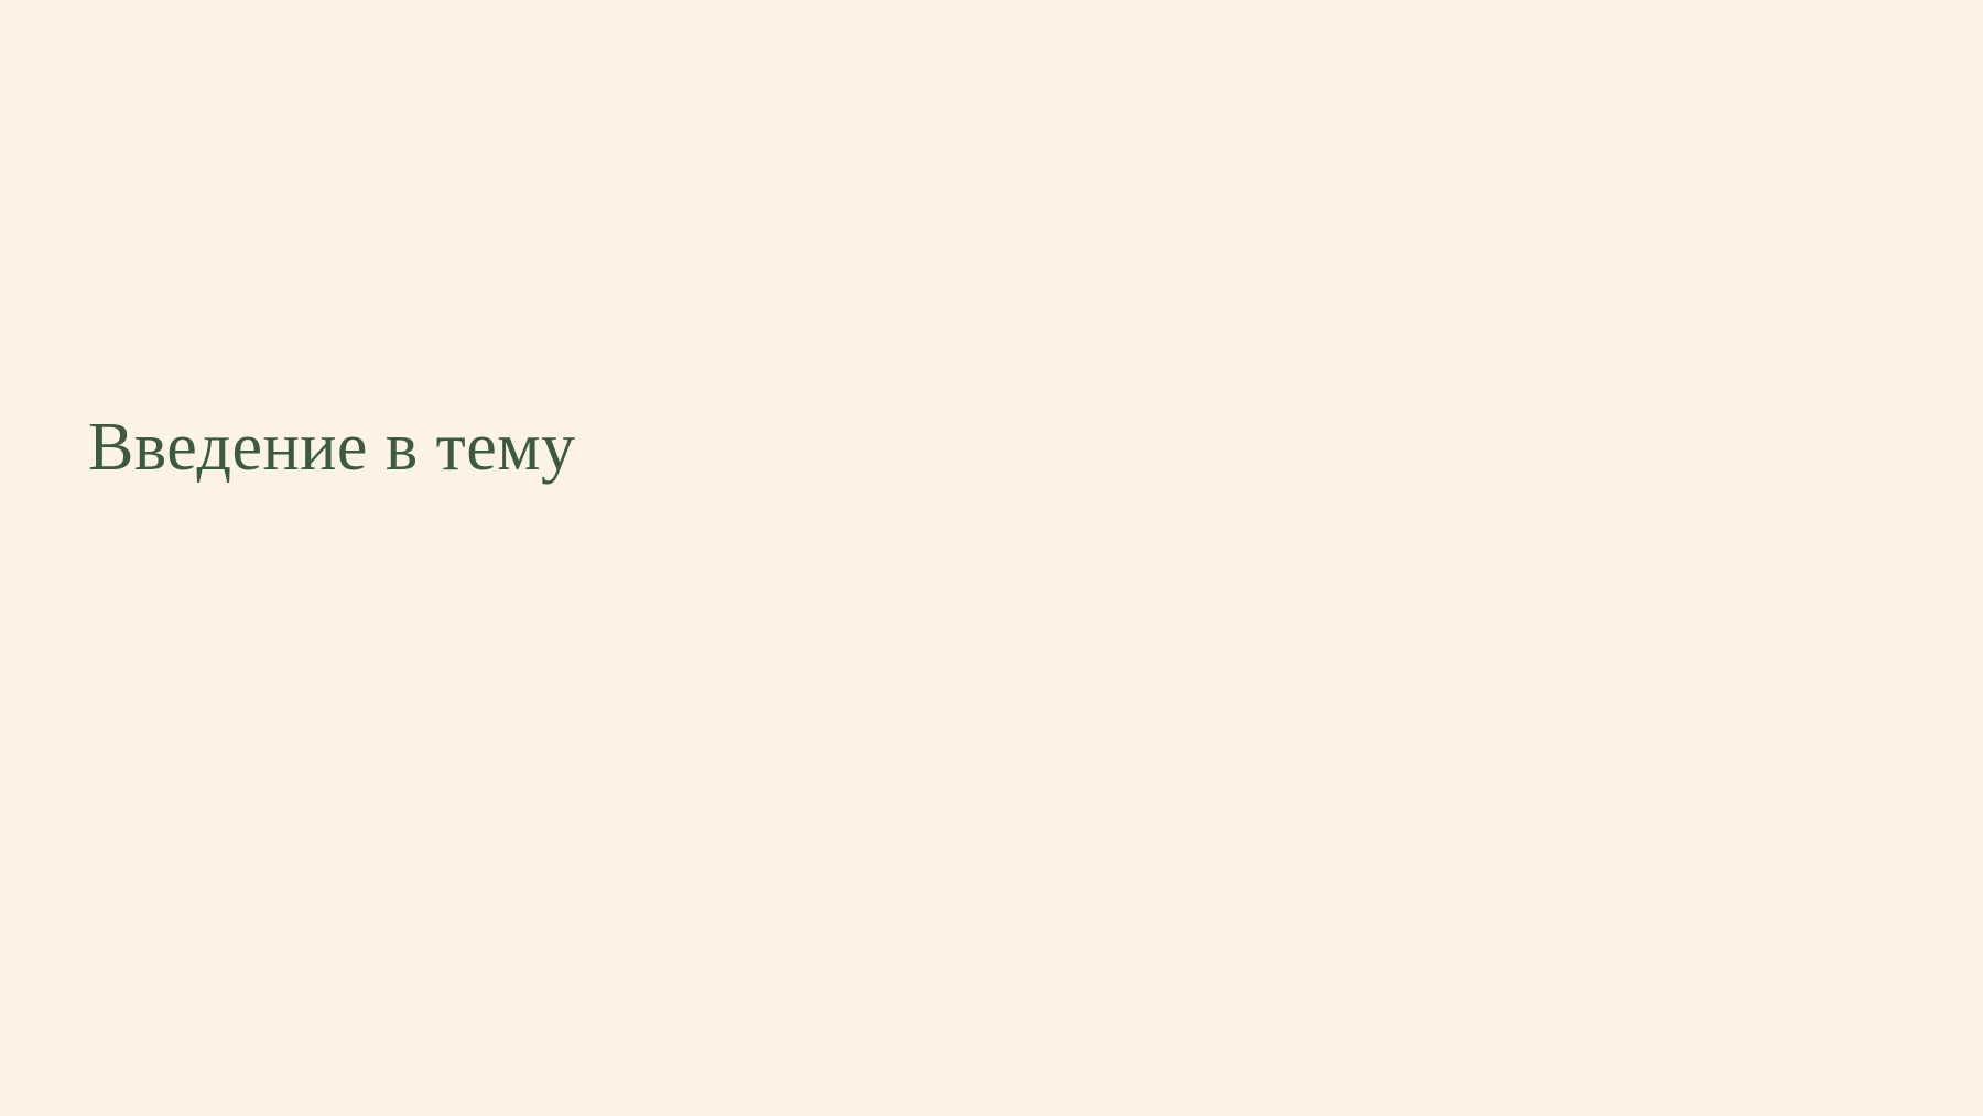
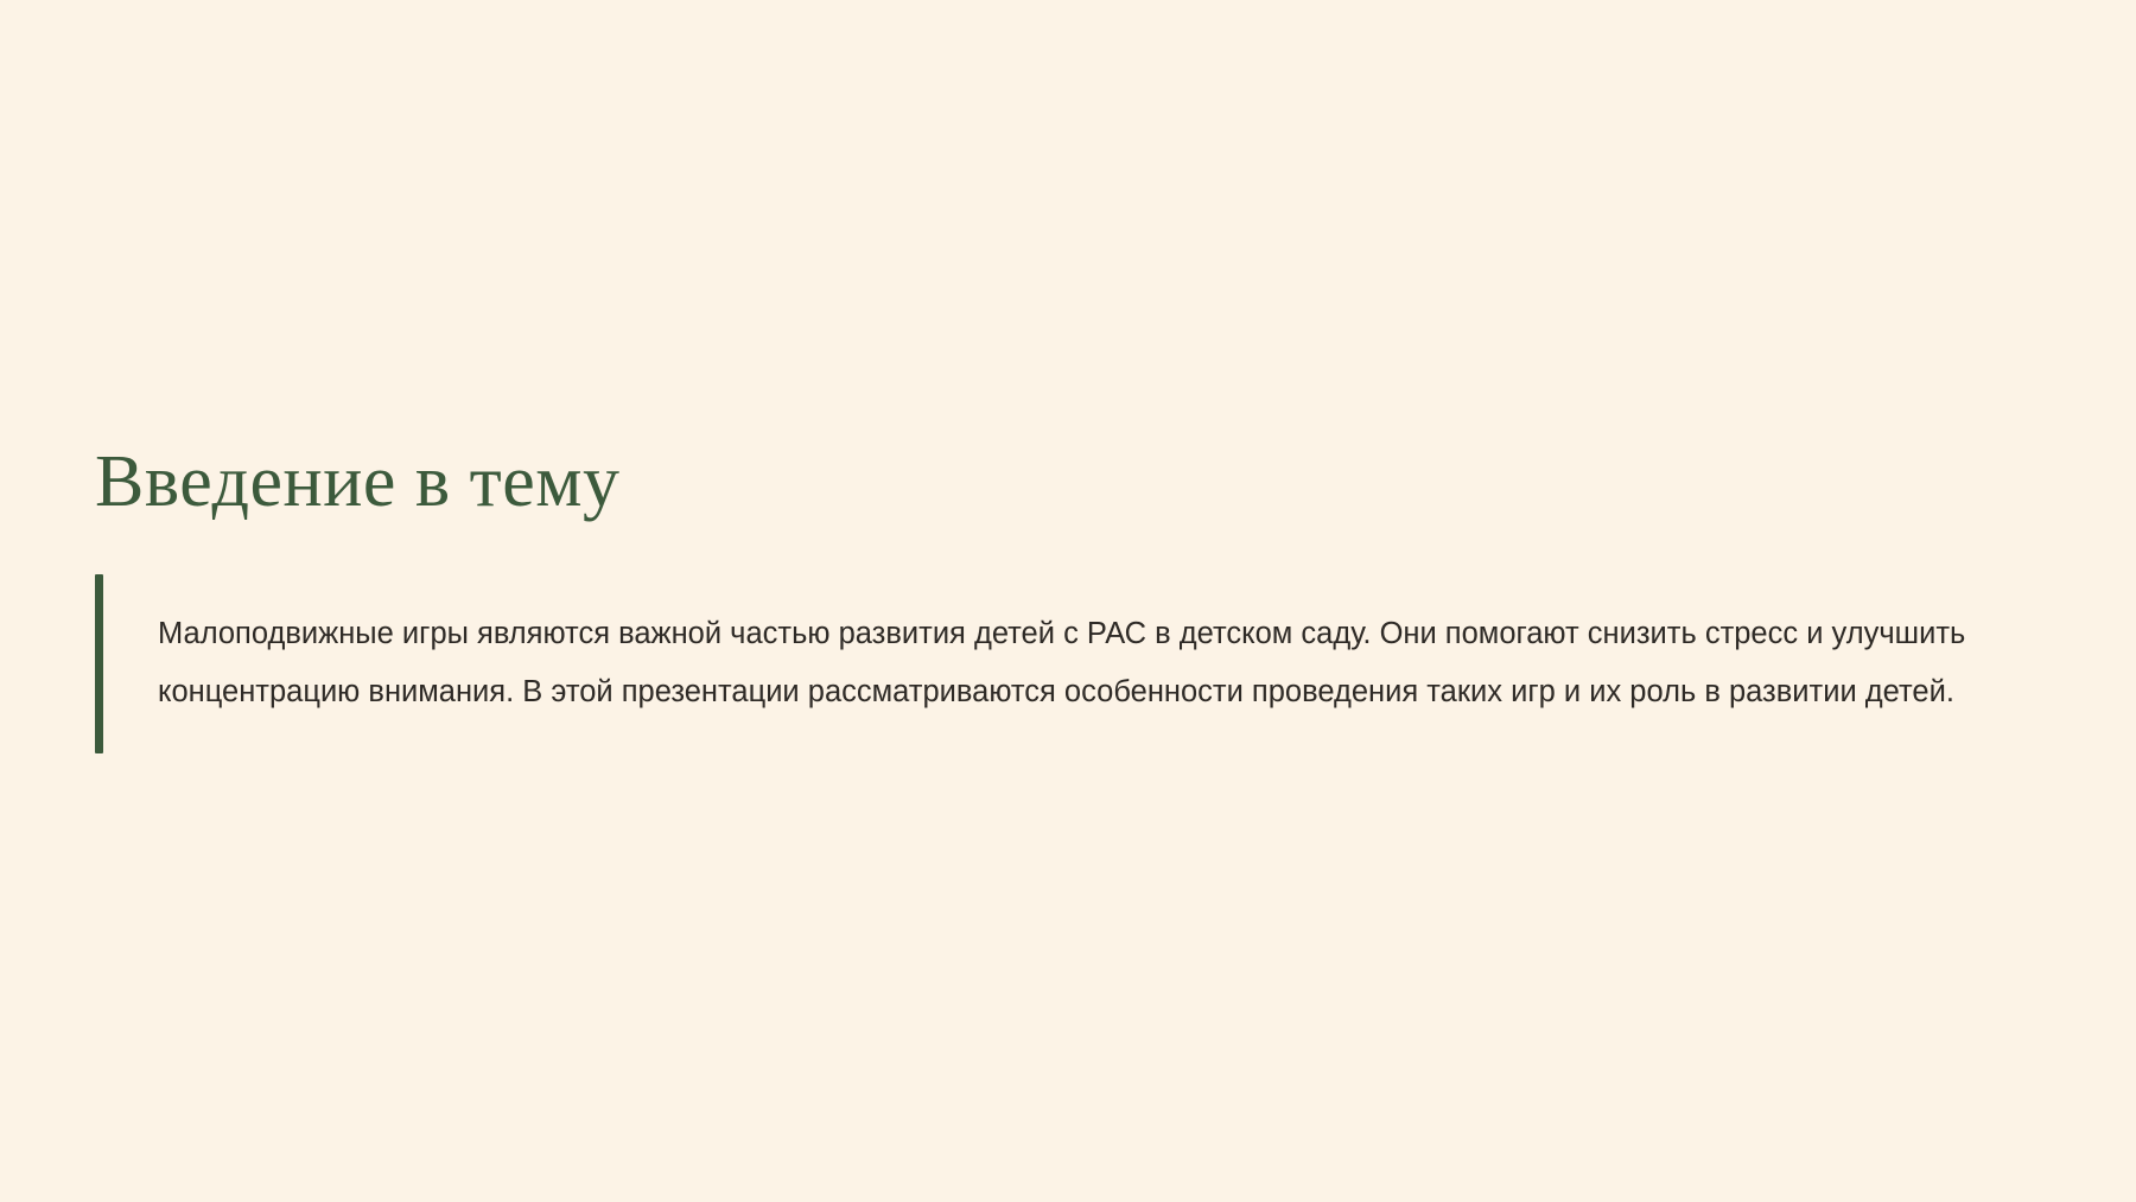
  Введение в тему
+ Малоподвижные игры являются важной частью развития детей с РАС в детском саду. Они помогают снизить стресс и улучшить концентрацию внимания. В этой презентации рассматриваются особенности проведения таких игр и их роль в развитии детей.
